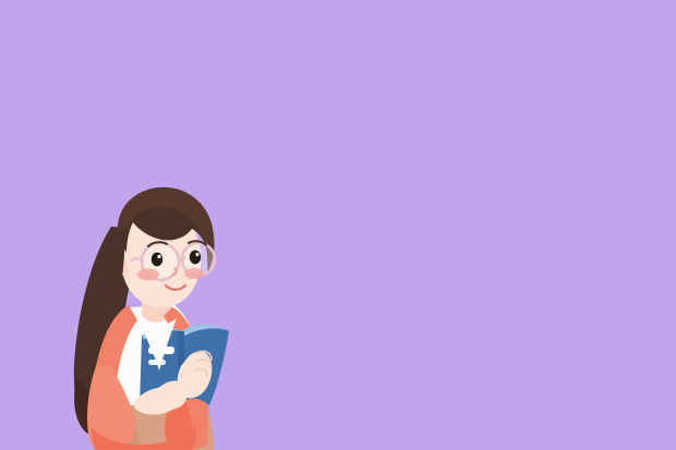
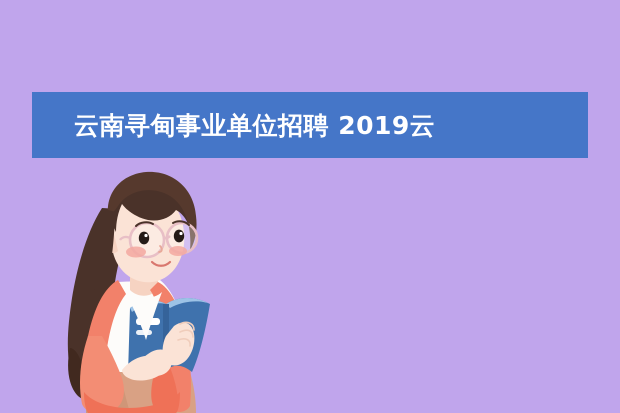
+ 云南寻甸事业单位招聘 2019云
